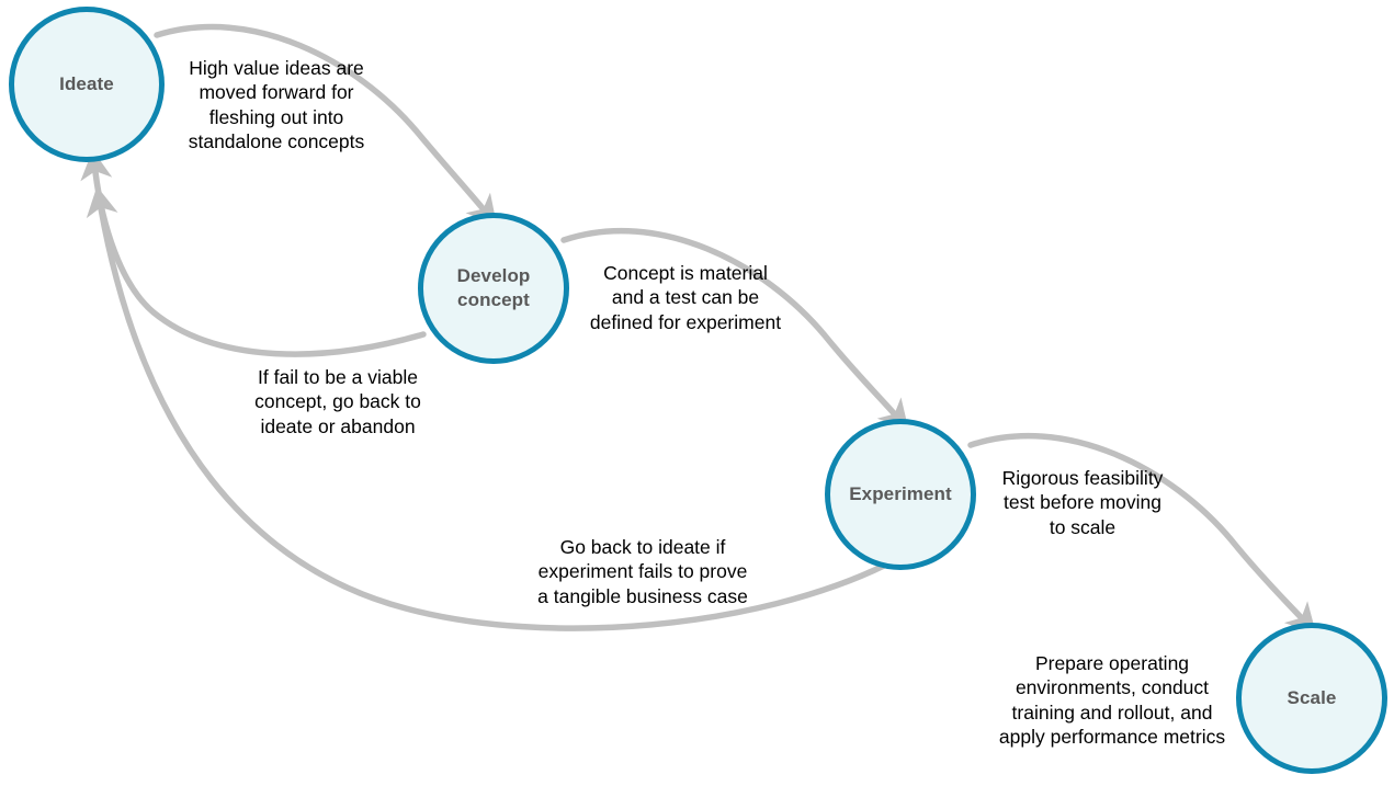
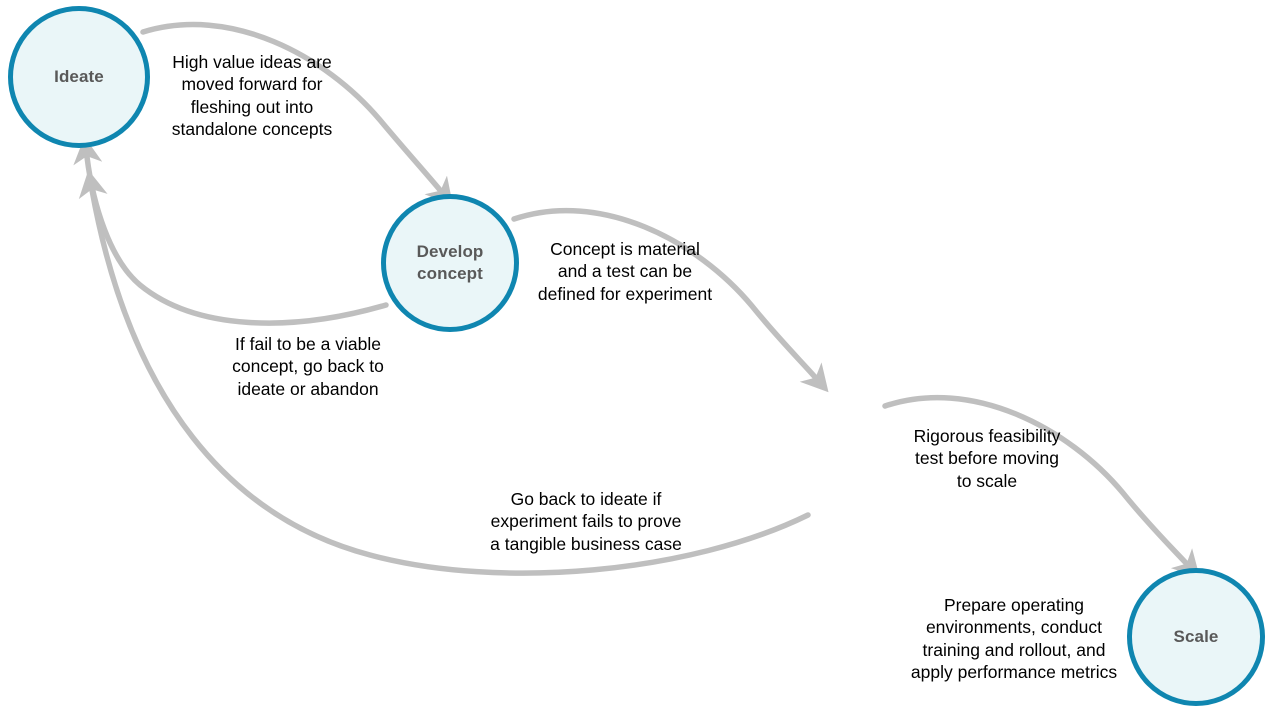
  Ideate
  Develop
  concept
- Experiment
  Scale
  High value ideas are
  moved forward for
  fleshing out into
  standalone concepts
  Concept is material
  and a test can be
  defined for experiment
  Rigorous feasibility
  test before moving
  to scale
  If fail to be a viable
  concept, go back to
  ideate or abandon
  Go back to ideate if
  experiment fails to prove
  a tangible business case
  Prepare operating
  environments, conduct
  training and rollout, and
  apply performance metrics
